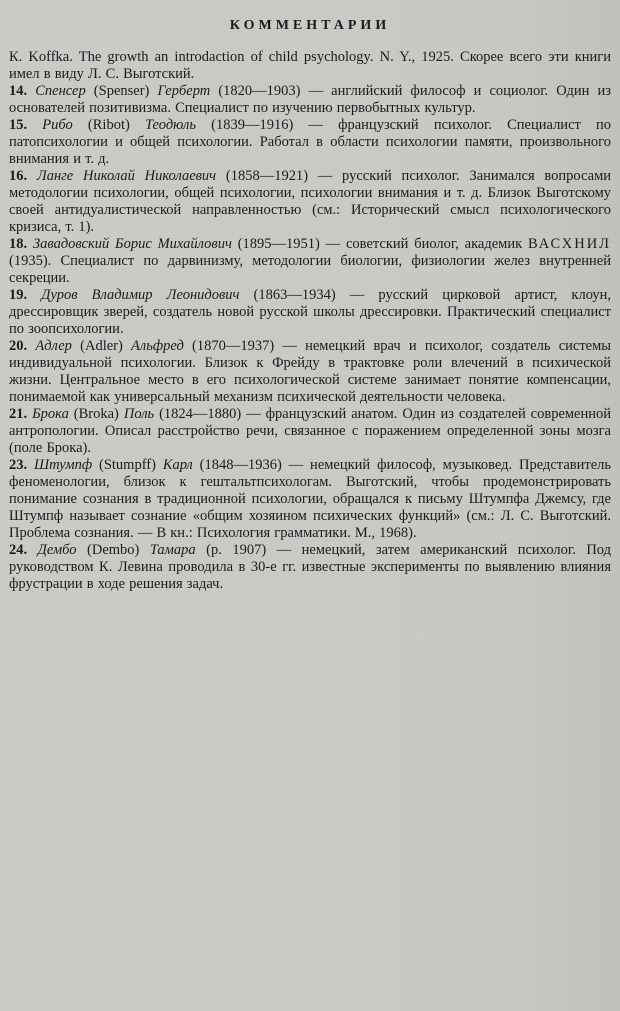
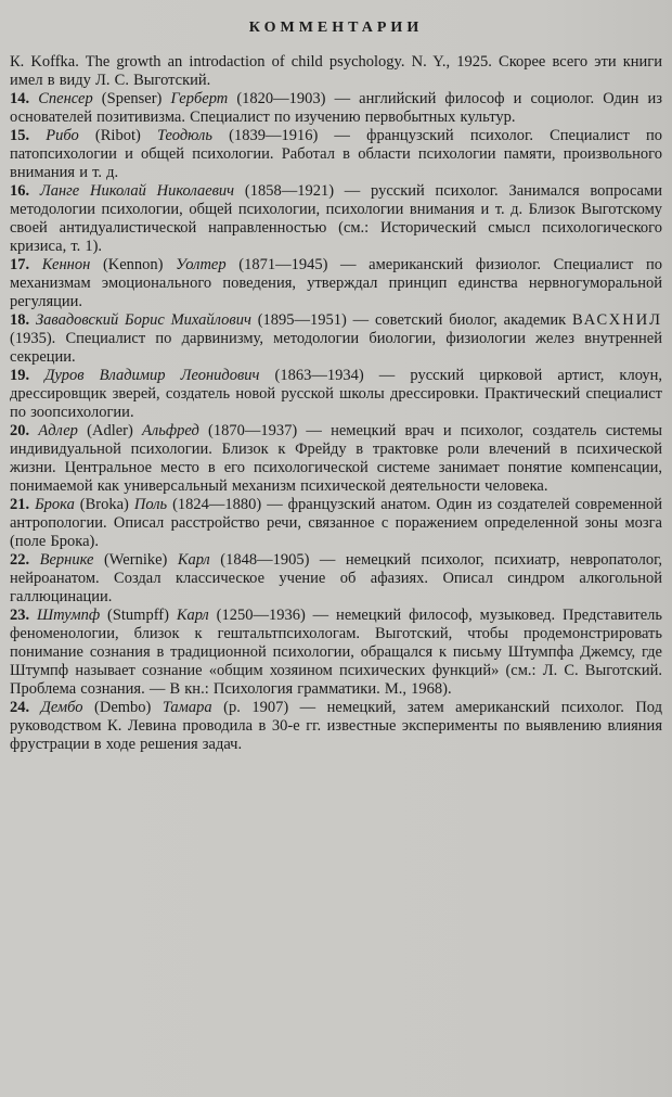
  КОММЕНТАРИИ
  К. Koffka. The growth an introdaction of child psychology. N. Y., 1925. Скорее всего эти книги имел в виду Л. С. Выготский.
  14. Спенсер (Spenser) Герберт (1820—1903) — английский философ и социолог. Один из основателей позитивизма. Специалист по изучению первобытных культур.
  15. Рибо (Ribot) Теодюль (1839—1916) — французский психолог. Специалист по патопсихологии и общей психологии. Работал в области психологии памяти, произвольного внимания и т. д.
  16. Ланге Николай Николаевич (1858—1921) — русский психолог. Занимался вопросами методологии психологии, общей психологии, психологии внимания и т. д. Близок Выготскому своей антидуалистической направленностью (см.: Исторический смысл психологического кризиса, т. 1).
+ 17. Кеннон (Kennon) Уолтер (1871—1945) — американский физиолог. Специалист по механизмам эмоционального поведения, утверждал принцип единства нервногуморальной регуляции.
  18. Завадовский Борис Михайлович (1895—1951) — советский биолог, академик ВАСХНИЛ (1935). Специалист по дарвинизму, методологии биологии, физиологии желез внутренней секреции.
  19. Дуров Владимир Леонидович (1863—1934) — русский цирковой артист, клоун, дрессировщик зверей, создатель новой русской школы дрессировки. Практический специалист по зоопсихологии.
  20. Адлер (Adler) Альфред (1870—1937) — немецкий врач и психолог, создатель системы индивидуальной психологии. Близок к Фрейду в трактовке роли влечений в психической жизни. Центральное место в его психологической системе занимает понятие компенсации, понимаемой как универсальный механизм психической деятельности человека.
  21. Брока (Broka) Поль (1824—1880) — французский анатом. Один из создателей современной антропологии. Описал расстройство речи, связанное с поражением определенной зоны мозга (поле Брока).
+ 22. Вернике (Wernike) Карл (1848—1905) — немецкий психолог, психиатр, невропатолог, нейроанатом. Создал классическое учение об афазиях. Описал синдром алкогольной галлюцинации.
- 23. Штумпф (Stumpff) Карл (1848—1936) — немецкий философ, музыковед. Представитель феноменологии, близок к гештальтпсихологам. Выготский, чтобы продемонстрировать понимание сознания в традиционной психологии, обращался к письму Штумпфа Джемсу, где Штумпф называет сознание «общим хозяином психических функций» (см.: Л. С. Выготский. Проблема сознания. — В кн.: Психология грамматики. М., 1968).
+ 23. Штумпф (Stumpff) Карл (1250—1936) — немецкий философ, музыковед. Представитель феноменологии, близок к гештальтпсихологам. Выготский, чтобы продемонстрировать понимание сознания в традиционной психологии, обращался к письму Штумпфа Джемсу, где Штумпф называет сознание «общим хозяином психических функций» (см.: Л. С. Выготский. Проблема сознания. — В кн.: Психология грамматики. М., 1968).
  24. Дембо (Dembo) Тамара (р. 1907) — немецкий, затем американский психолог. Под руководством К. Левина проводила в 30-е гг. известные эксперименты по выявлению влияния фрустрации в ходе решения задач.
